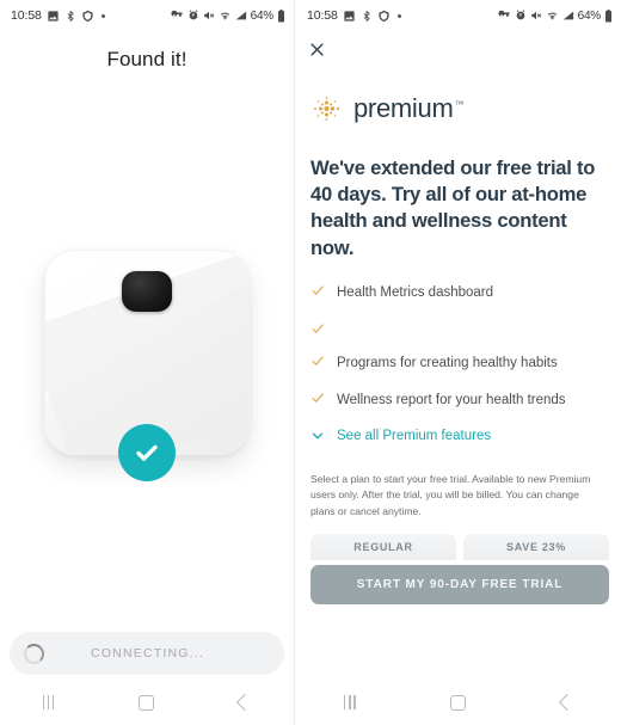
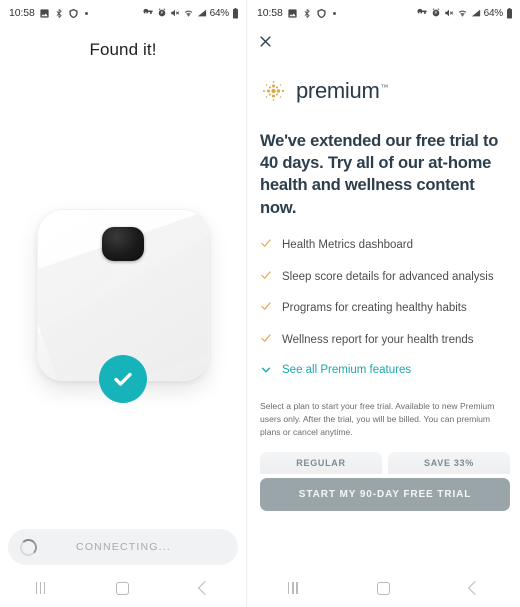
  10:58
  64%
  Found it!
  CONNECTING...
  10:58
  64%
  premium™
  We've extended our free trial to 40 days. Try all of our at-home health and wellness content now.
  Health Metrics dashboard
+ Sleep score details for advanced analysis
  Programs for creating healthy habits
  Wellness report for your health trends
  See all Premium features
- Select a plan to start your free trial. Available to new Premium users only. After the trial, you will be billed. You can change plans or cancel anytime.
+ Select a plan to start your free trial. Available to new Premium users only. After the trial, you will be billed. You can premium plans or cancel anytime.
  REGULAR
- SAVE 23%
+ SAVE 33%
  START MY 90-DAY FREE TRIAL
